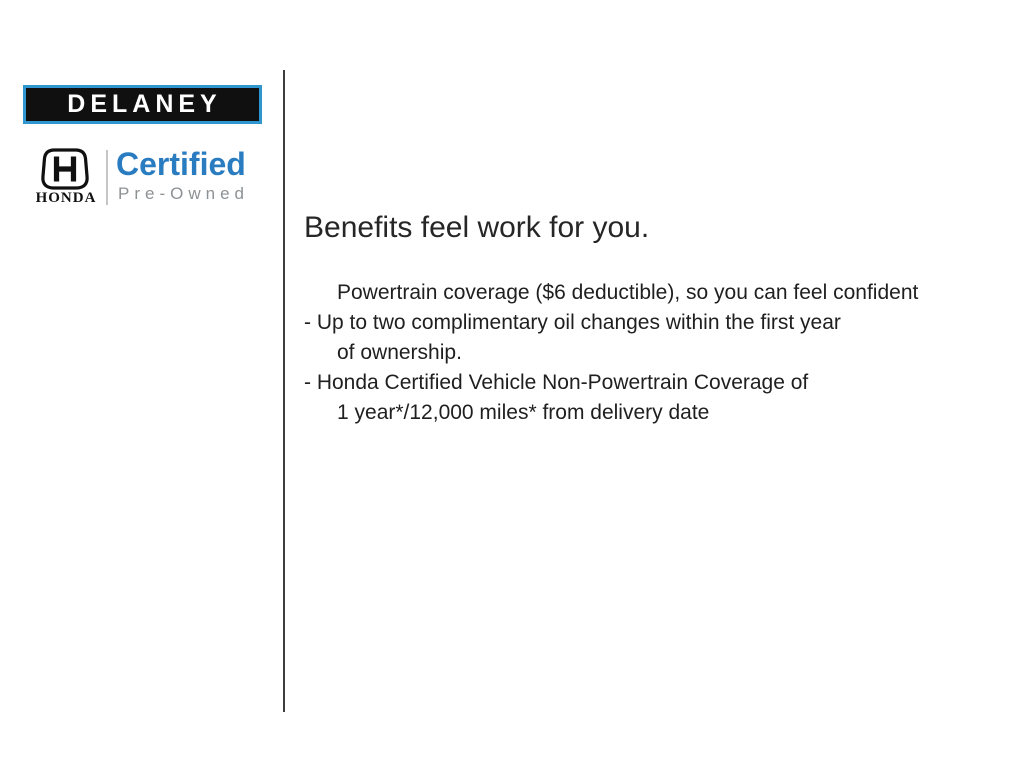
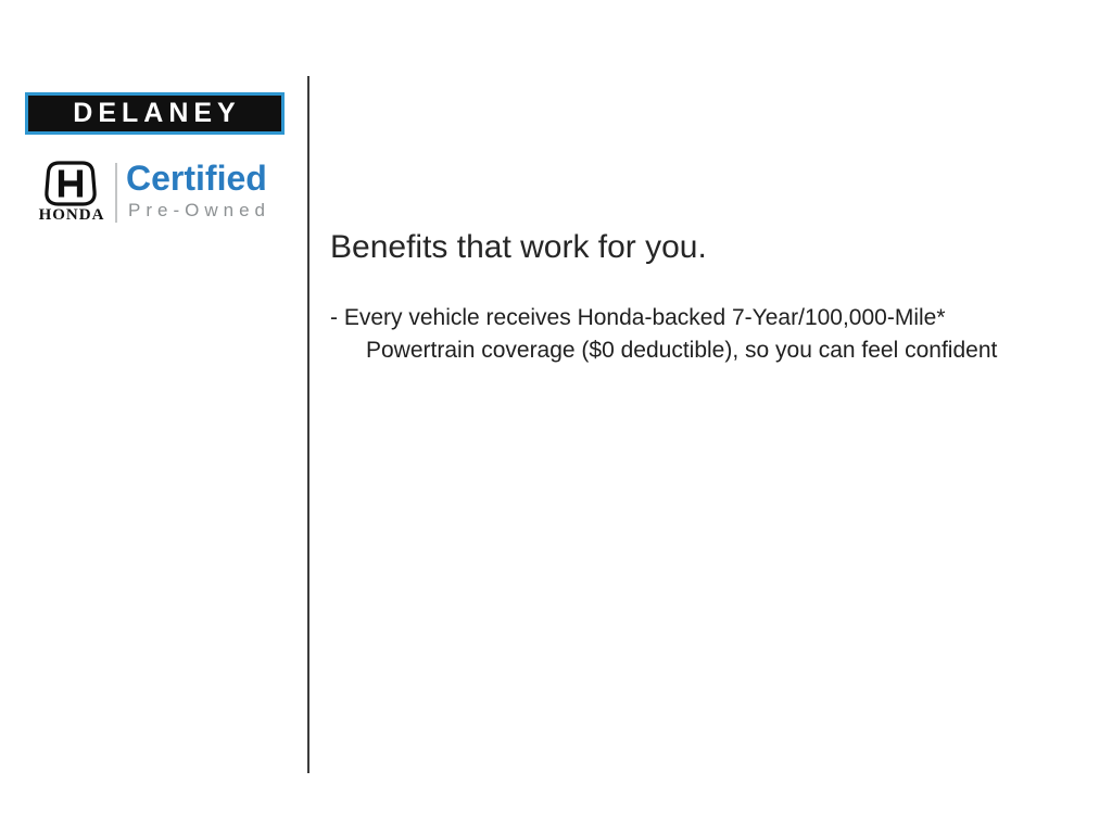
  DELANEY
  HONDA
  Certified
  Pre-Owned
- Benefits feel work for you.
+ Benefits that work for you.
+ - Every vehicle receives Honda-backed 7-Year/100,000-Mile*
- Powertrain coverage ($6 deductible), so you can feel confident
+ Powertrain coverage ($0 deductible), so you can feel confident
- - Up to two complimentary oil changes within the first year
- of ownership.
- - Honda Certified Vehicle Non-Powertrain Coverage of
- 1 year*/12,000 miles* from delivery date
